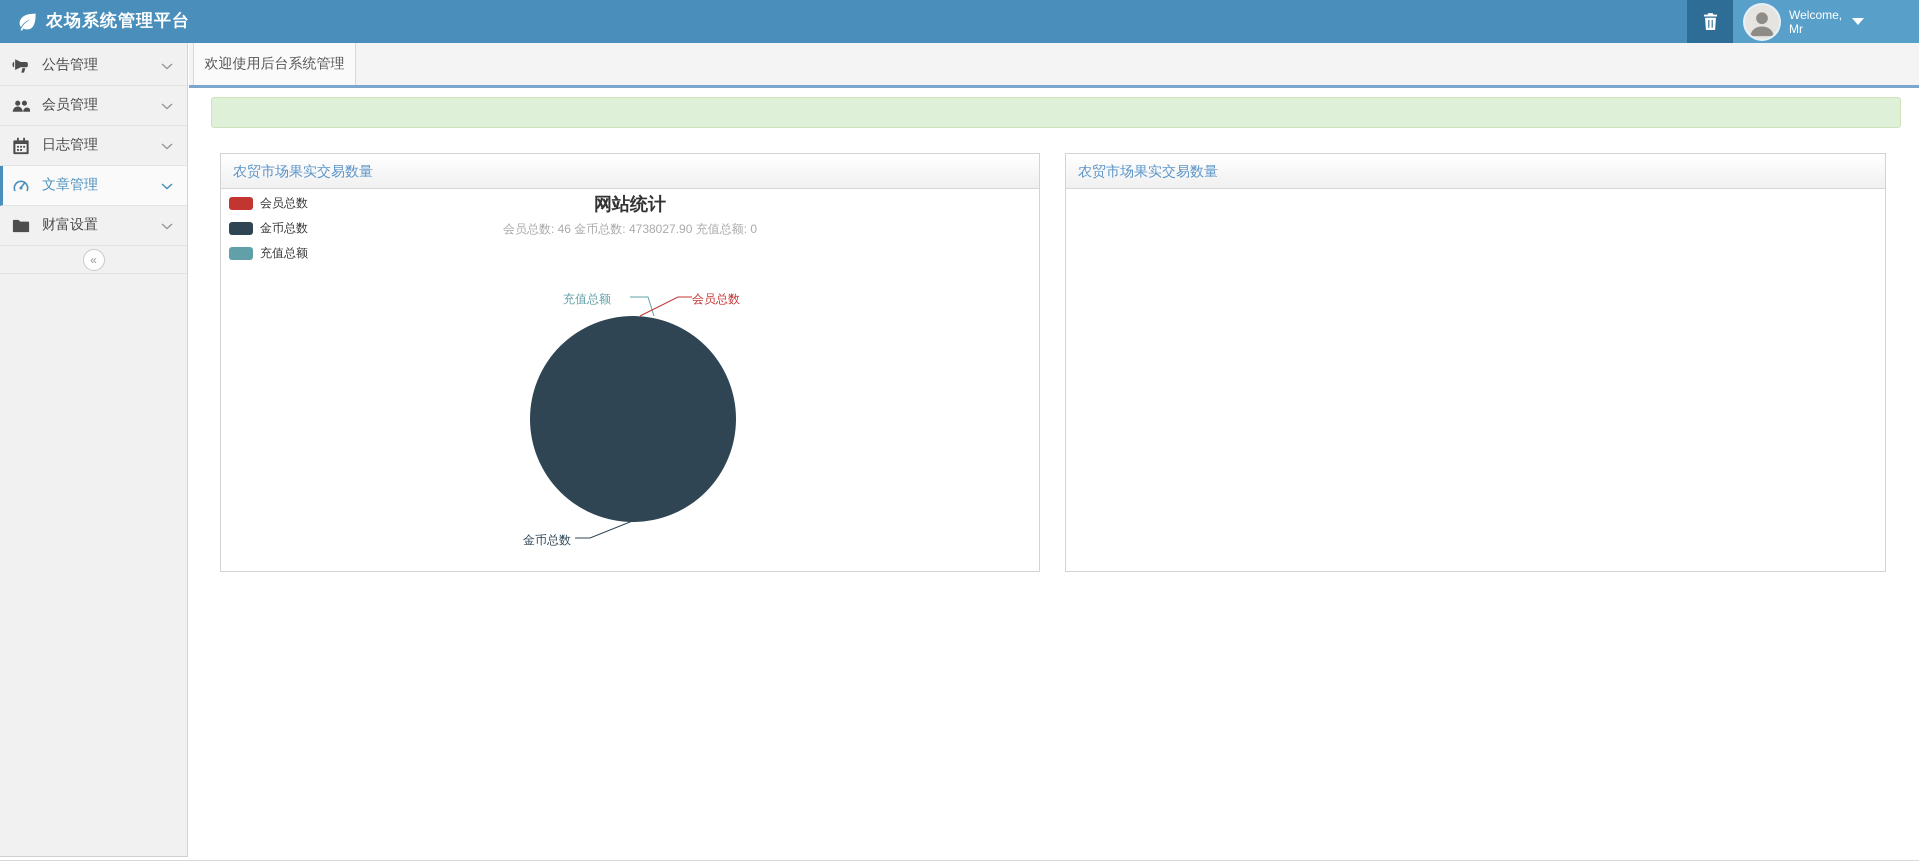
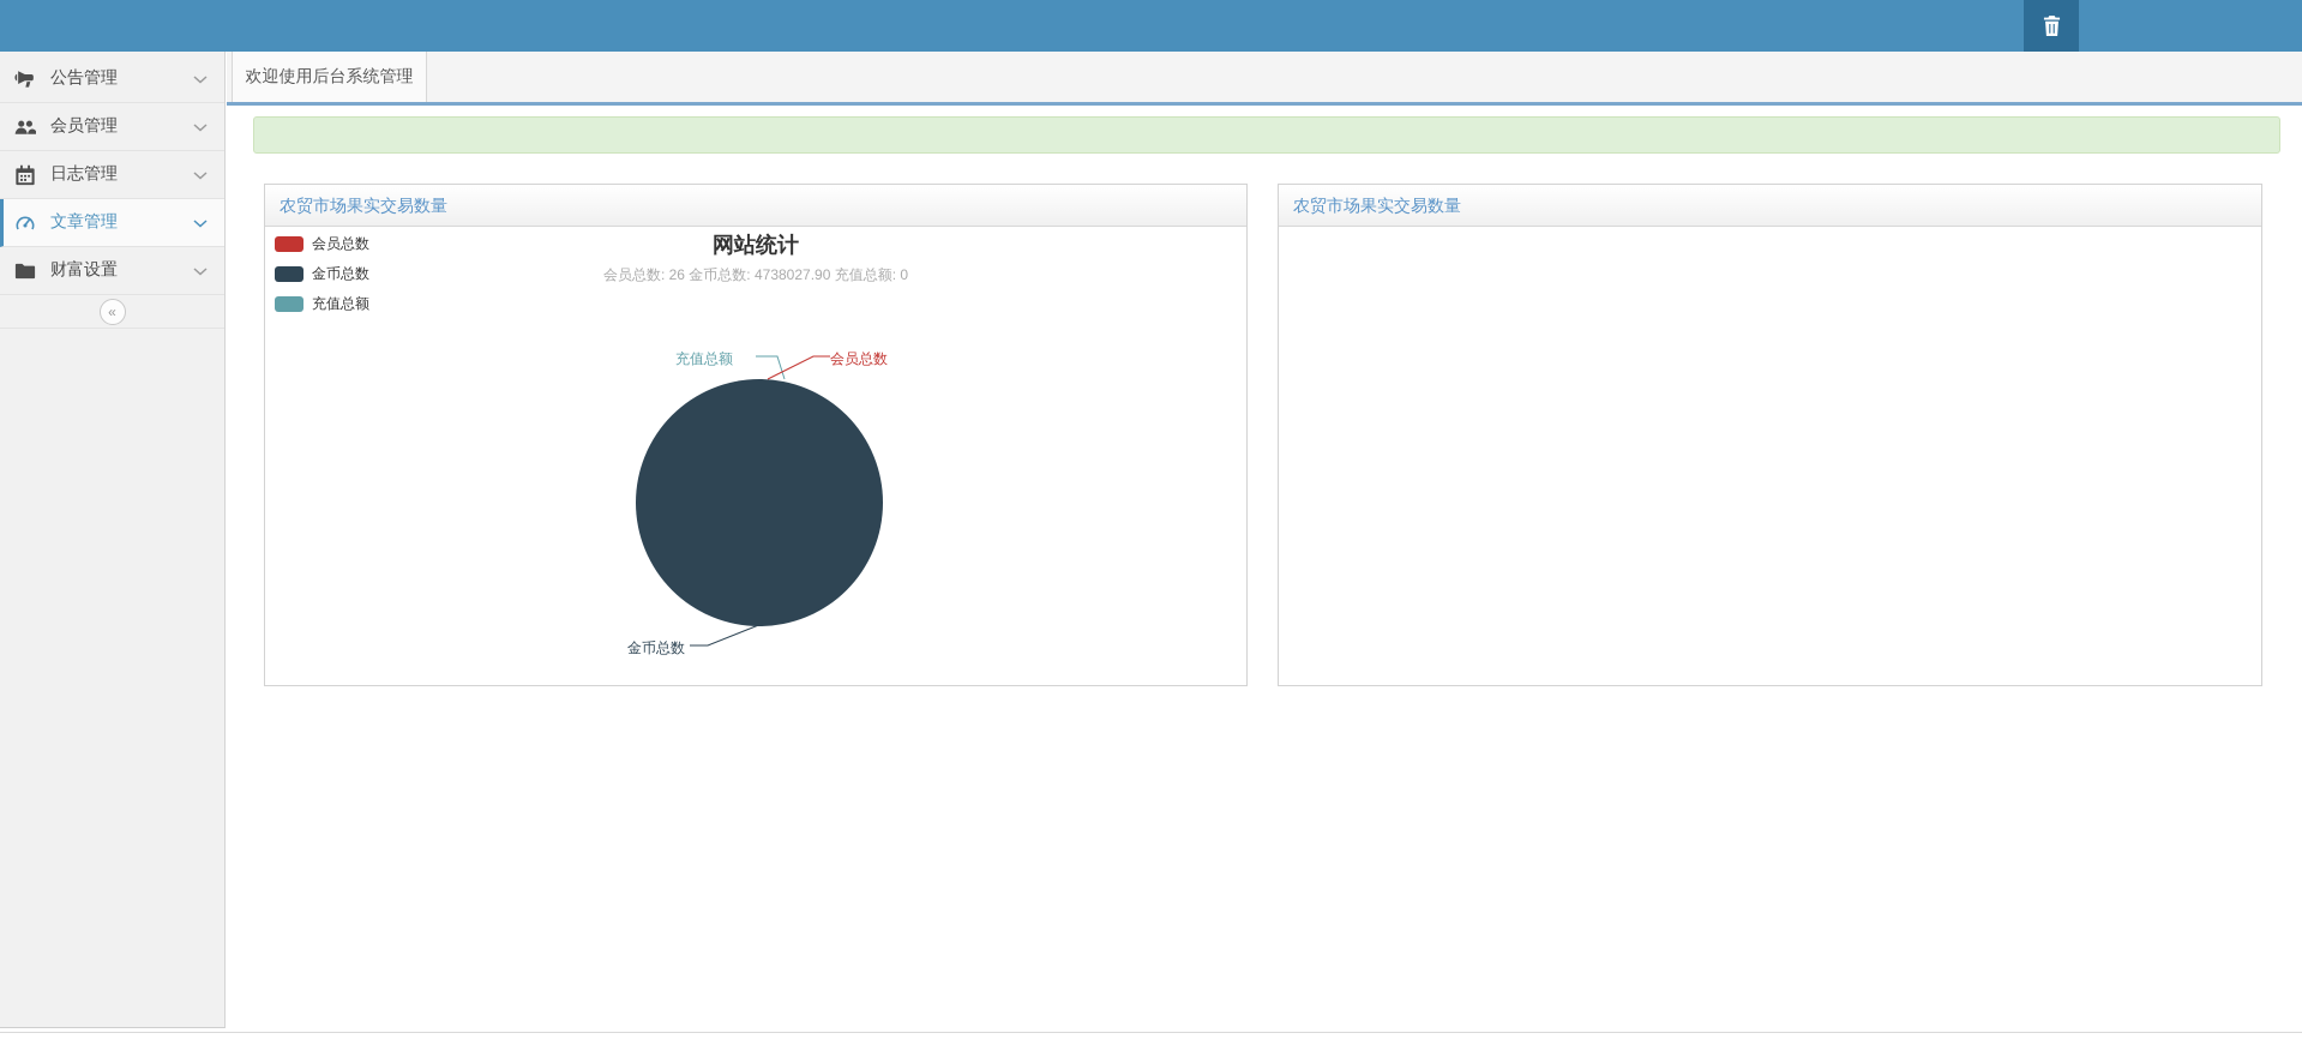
- 农场系统管理平台
- Welcome,
- Mr
  公告管理
  会员管理
  日志管理
  文章管理
  财富设置
  «
  欢迎使用后台系统管理
  农贸市场果实交易数量
  网站统计
- 会员总数: 46 金币总数: 4738027.90 充值总额: 0
+ 会员总数: 26 金币总数: 4738027.90 充值总额: 0
  会员总数
  金币总数
  充值总额
  充值总额
  会员总数
  金币总数
  农贸市场果实交易数量
